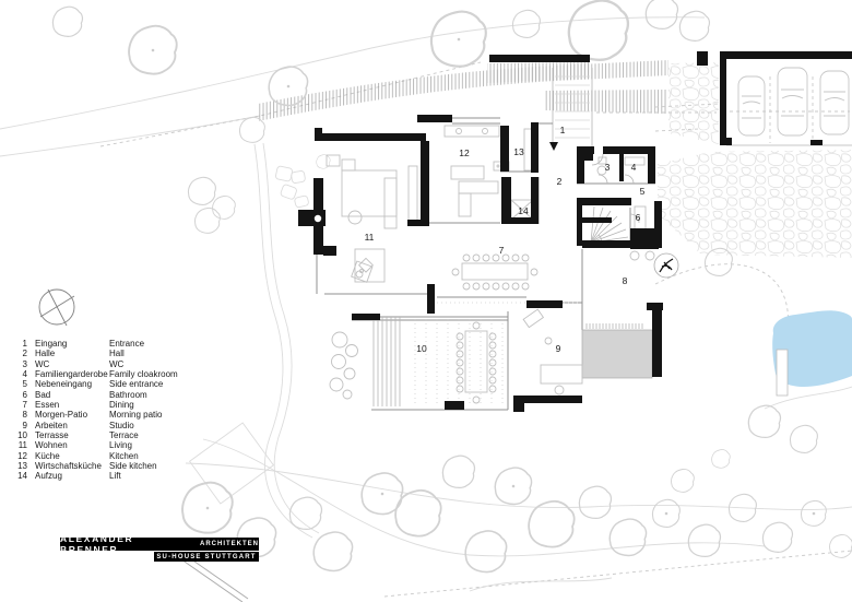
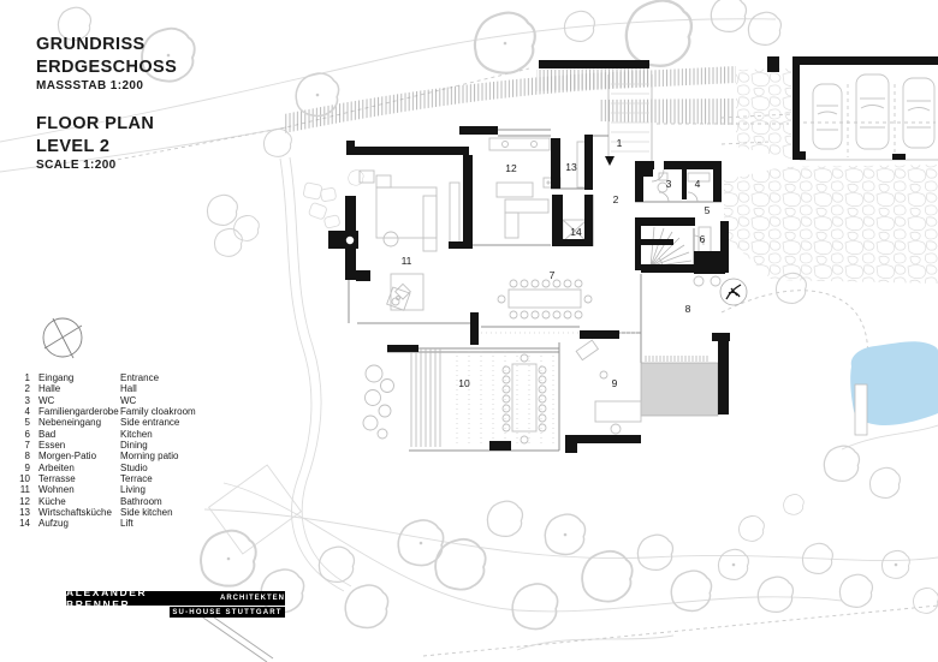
  1
  2
  3
  4
  5
  6
  7
  8
  9
  10
  11
  12
  13
  14
+ GRUNDRISS
+ ERDGESCHOSS
+ MASSSTAB 1:200
+ FLOOR PLAN
+ LEVEL 2
+ SCALE 1:200
  1 Eingang Entrance
  2 Halle Hall
  3 WC WC
  4 Familiengarderobe Family cloakroom
  5 Nebeneingang Side entrance
- 6 Bad Bathroom
+ 6 Bad Kitchen
  7 Essen Dining
  8 Morgen-Patio Morning patio
  9 Arbeiten Studio
  10 Terrasse Terrace
  11 Wohnen Living
- 12 Küche Kitchen
+ 12 Küche Bathroom
  13 Wirtschaftsküche Side kitchen
  14 Aufzug Lift
  ALEXANDER BRENNER
